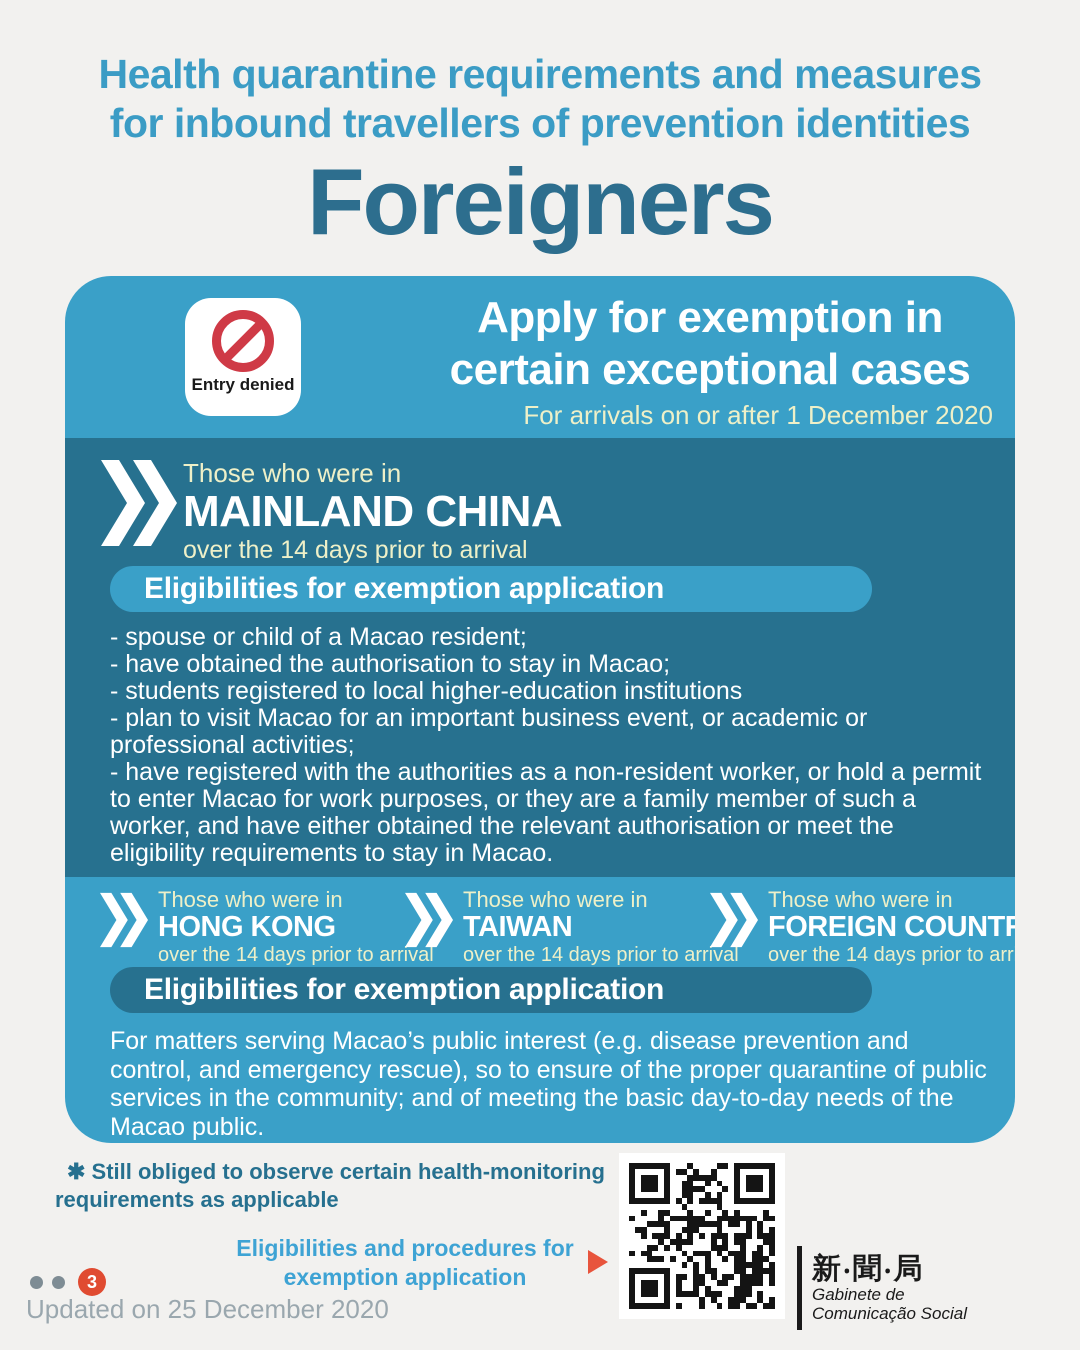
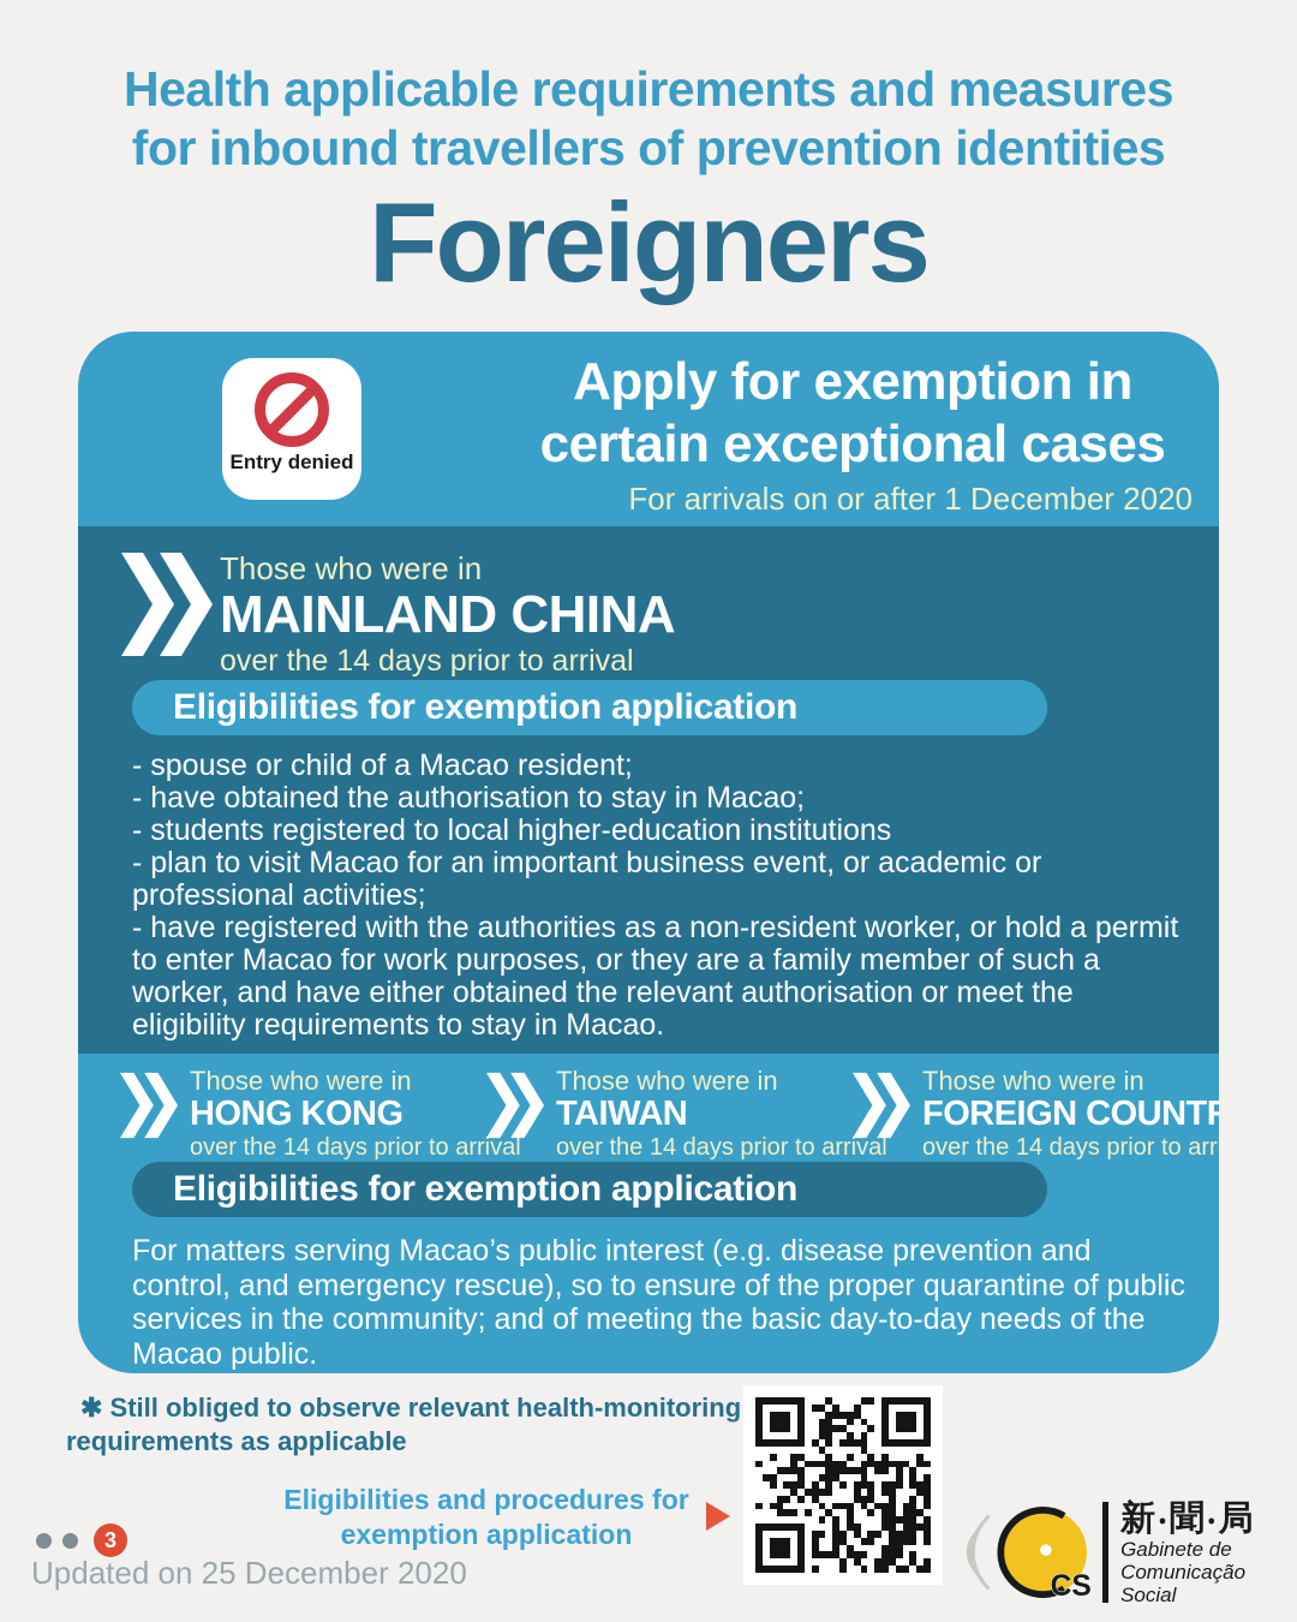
- Health quarantine requirements and measures
+ Health applicable requirements and measures
  for inbound travellers of prevention identities
  Foreigners
  Entry denied
  Apply for exemption in
  certain exceptional cases
  For arrivals on or after 1 December 2020
  Those who were in
  MAINLAND CHINA
  over the 14 days prior to arrival
  Eligibilities for exemption application
  - spouse or child of a Macao resident;
  - have obtained the authorisation to stay in Macao;
  - students registered to local higher-education institutions
  - plan to visit Macao for an important business event, or academic or professional activities;
  - have registered with the authorities as a non-resident worker, or hold a permit to enter Macao for work purposes, or they are a family member of such a worker, and have either obtained the relevant authorisation or meet the eligibility requirements to stay in Macao.
  Those who were in
  HONG KONG
  over the 14 days prior to arrival
  Those who were in
  TAIWAN
  over the 14 days prior to arrival
  Those who were in
  FOREIGN COUNTR
  over the 14 days prior to arr
  Eligibilities for exemption application
  For matters serving Macao’s public interest (e.g. disease prevention and control, and emergency rescue), so to ensure of the proper quarantine of public services in the community; and of meeting the basic day-to-day needs of the Macao public.
- ✱ Still obliged to observe certain health-monitoring
+ ✱ Still obliged to observe relevant health-monitoring
  requirements as applicable
  Eligibilities and procedures for
  exemption application
  3
  Updated on 25 December 2020
+ CS
  新‧聞‧局
  Gabinete de
  Comunicação Social
